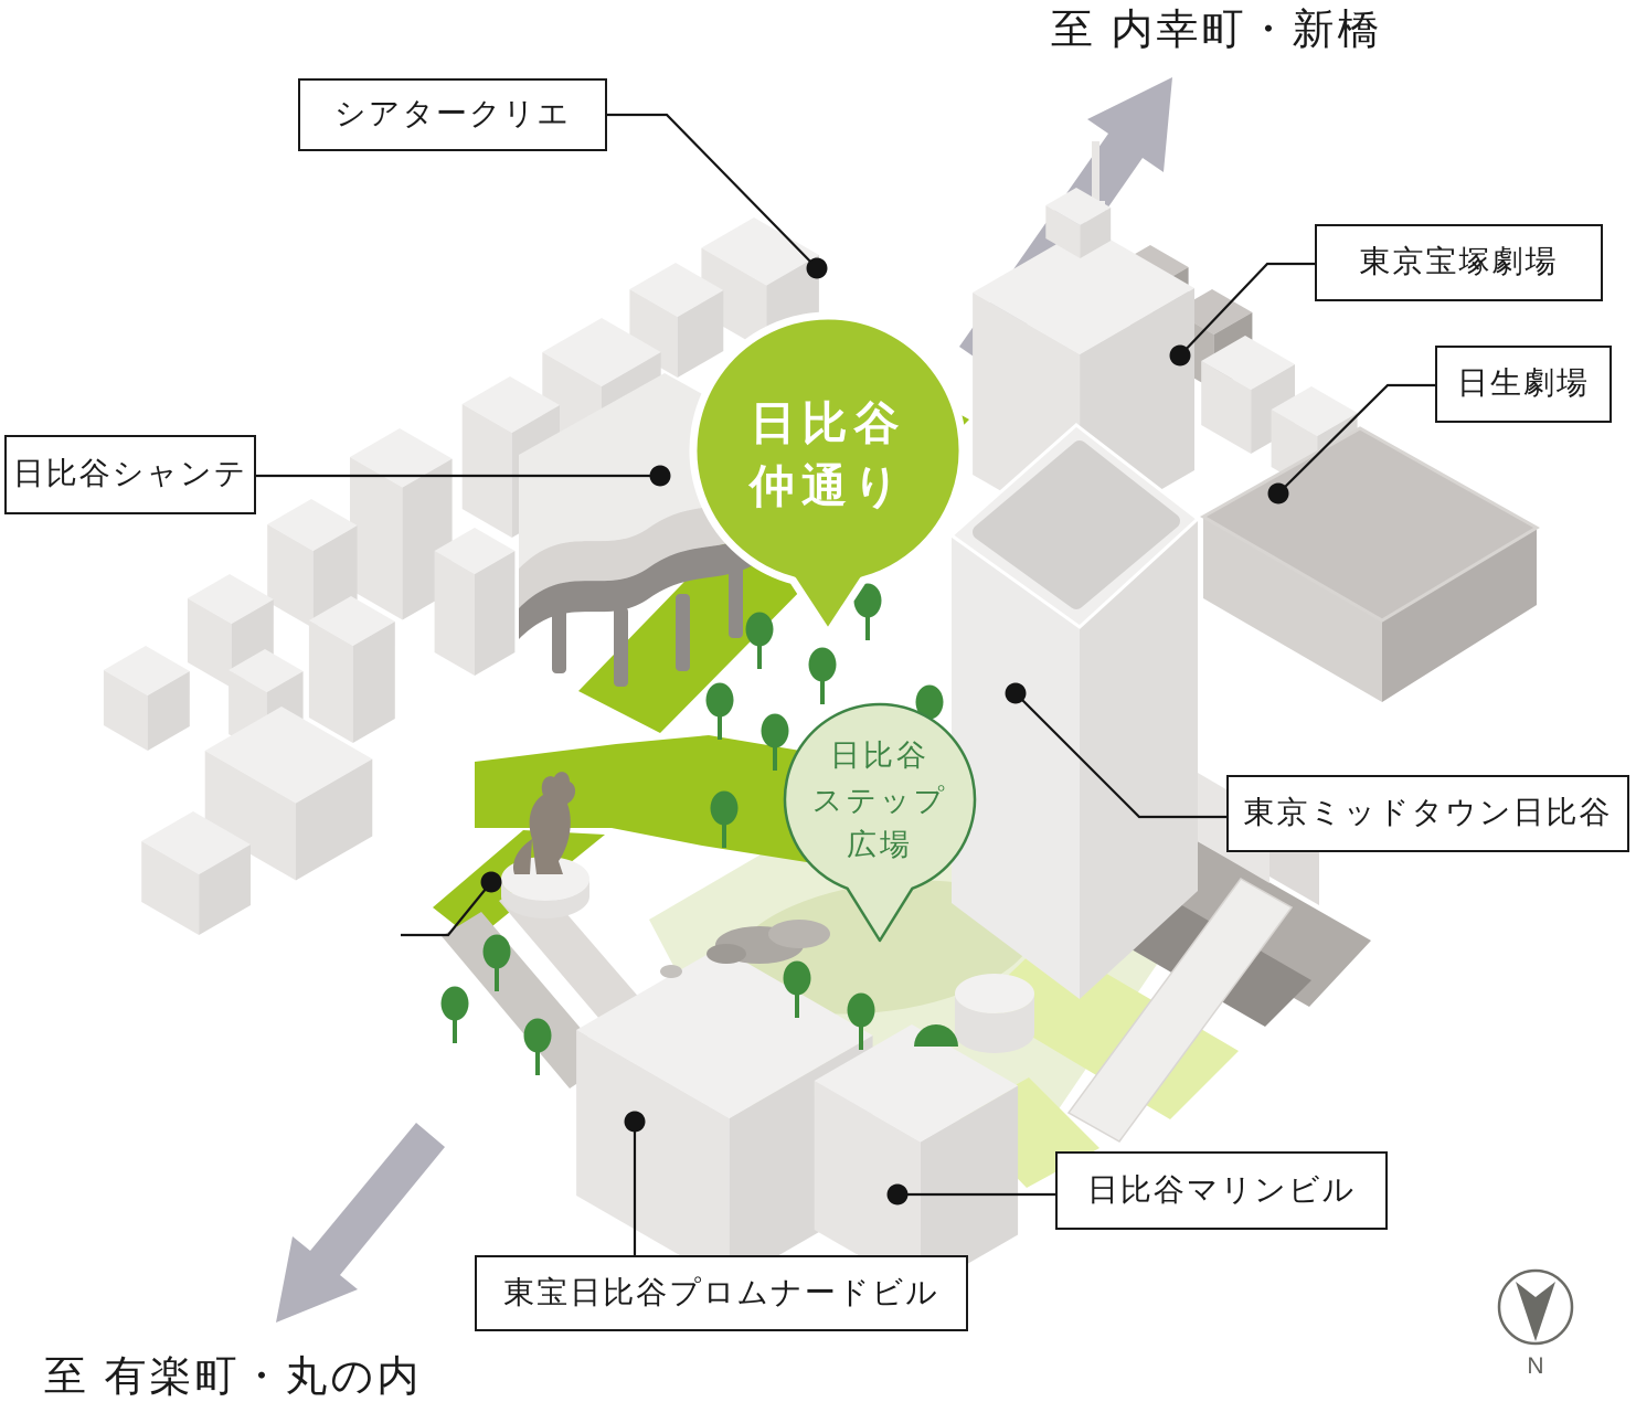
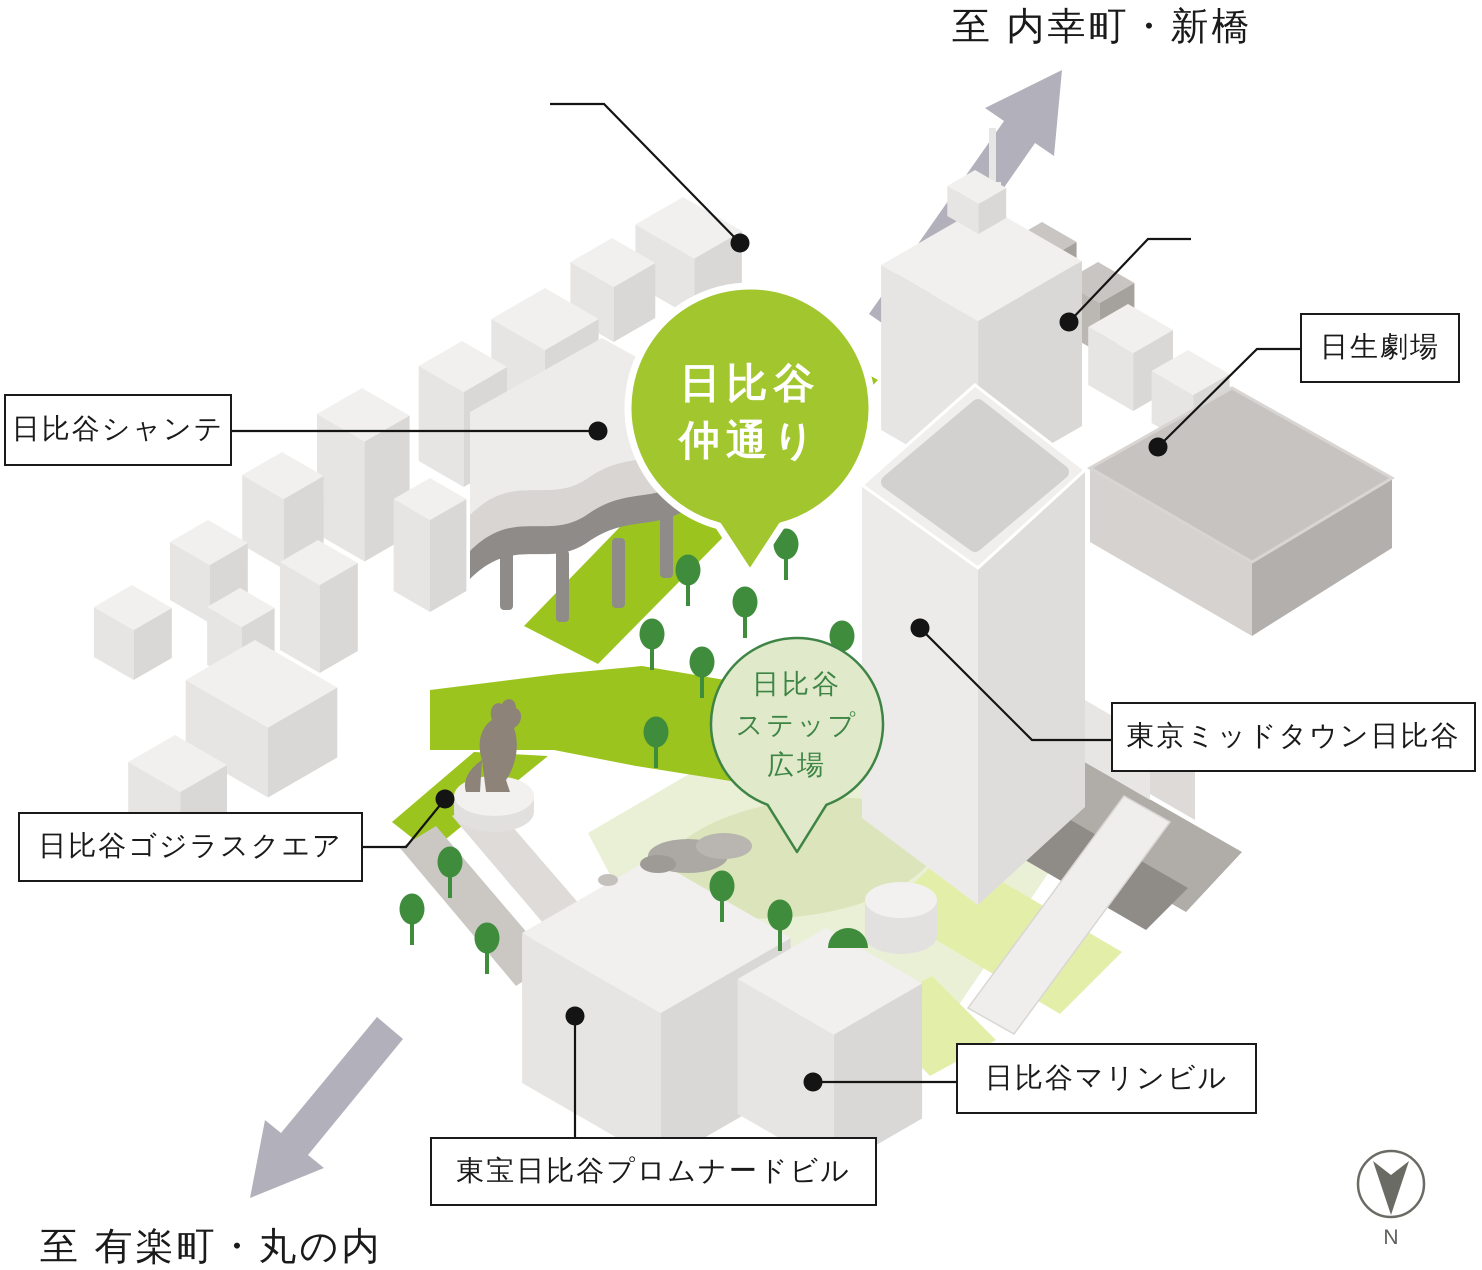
- シアタークリエ
- 東京宝塚劇場
  日生劇場
  日比谷シャンテ
  東京ミッドタウン日比谷
+ 日比谷ゴジラスクエア
  日比谷マリンビル
  東宝日比谷プロムナードビル
  至 内幸町・新橋
  至 有楽町・丸の内
  日比谷
  仲通り
  日比谷
  ステップ
  広場
  N
